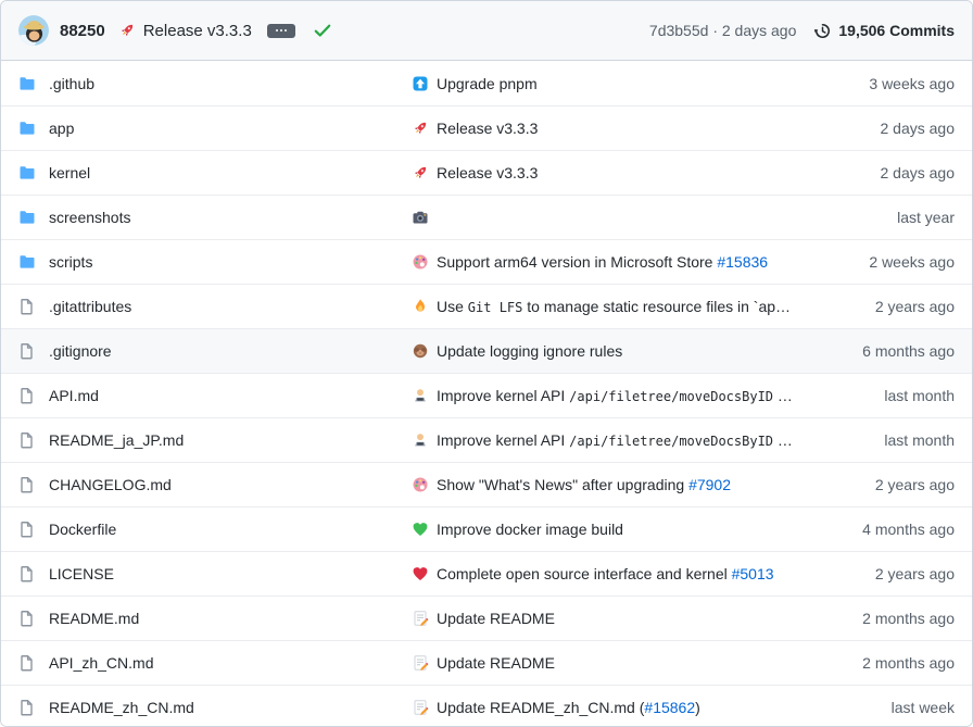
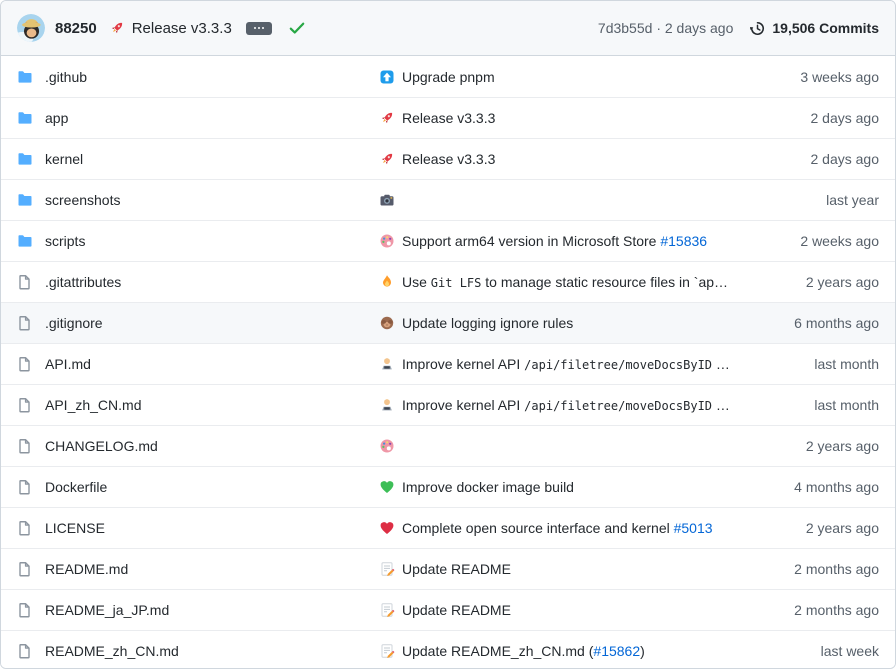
  88250
  Release v3.3.3
  7d3b55d · 2 days ago
  19,506 Commits
  .github
  Upgrade pnpm
  3 weeks ago
  app
  Release v3.3.3
  2 days ago
  kernel
  Release v3.3.3
  2 days ago
  screenshots
  last year
  scripts
  Support arm64 version in Microsoft Store #15836
  2 weeks ago
  .gitattributes
  Use Git LFS to manage static resource files in `app/st
  2 years ago
  .gitignore
  Update logging ignore rules
  6 months ago
  API.md
  Improve kernel API /api/filetree/moveDocsByID #1
  last month
- README_ja_JP.md
+ API_zh_CN.md
  Improve kernel API /api/filetree/moveDocsByID #1
  last month
  CHANGELOG.md
- Show "What's News" after upgrading #7902
  2 years ago
  Dockerfile
  Improve docker image build
  4 months ago
  LICENSE
  Complete open source interface and kernel #5013
  2 years ago
  README.md
  Update README
  2 months ago
- API_zh_CN.md
+ README_ja_JP.md
  Update README
  2 months ago
  README_zh_CN.md
  Update README_zh_CN.md (#15862)
  last week
